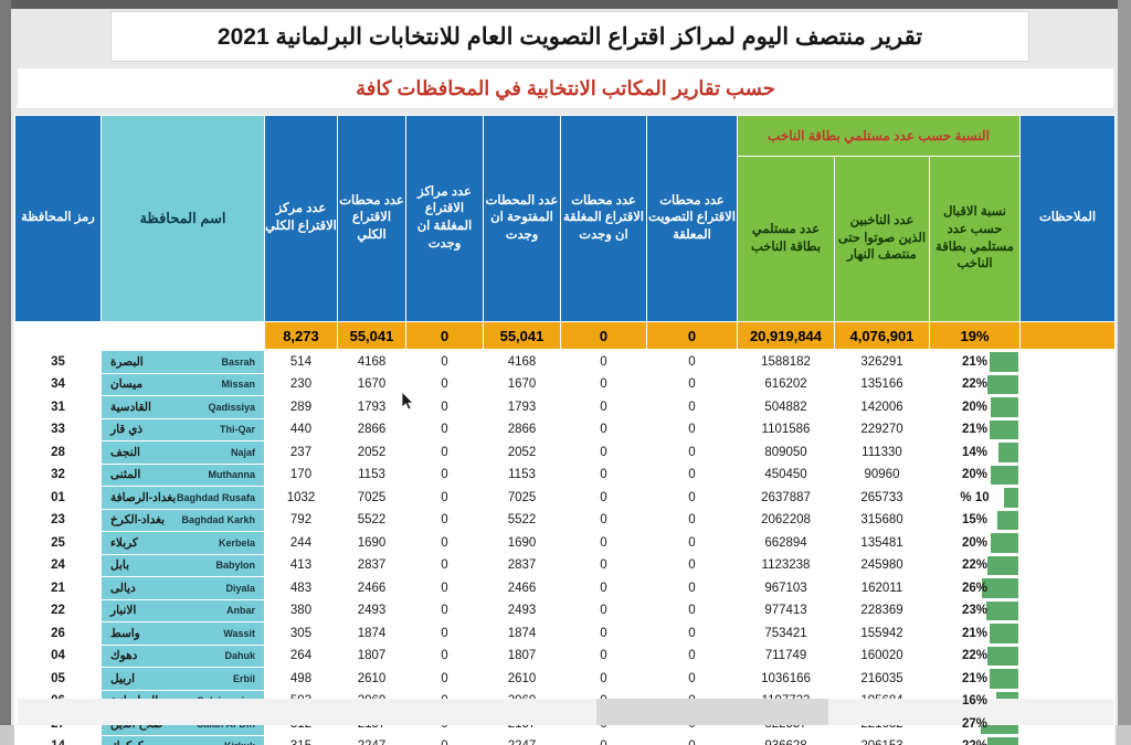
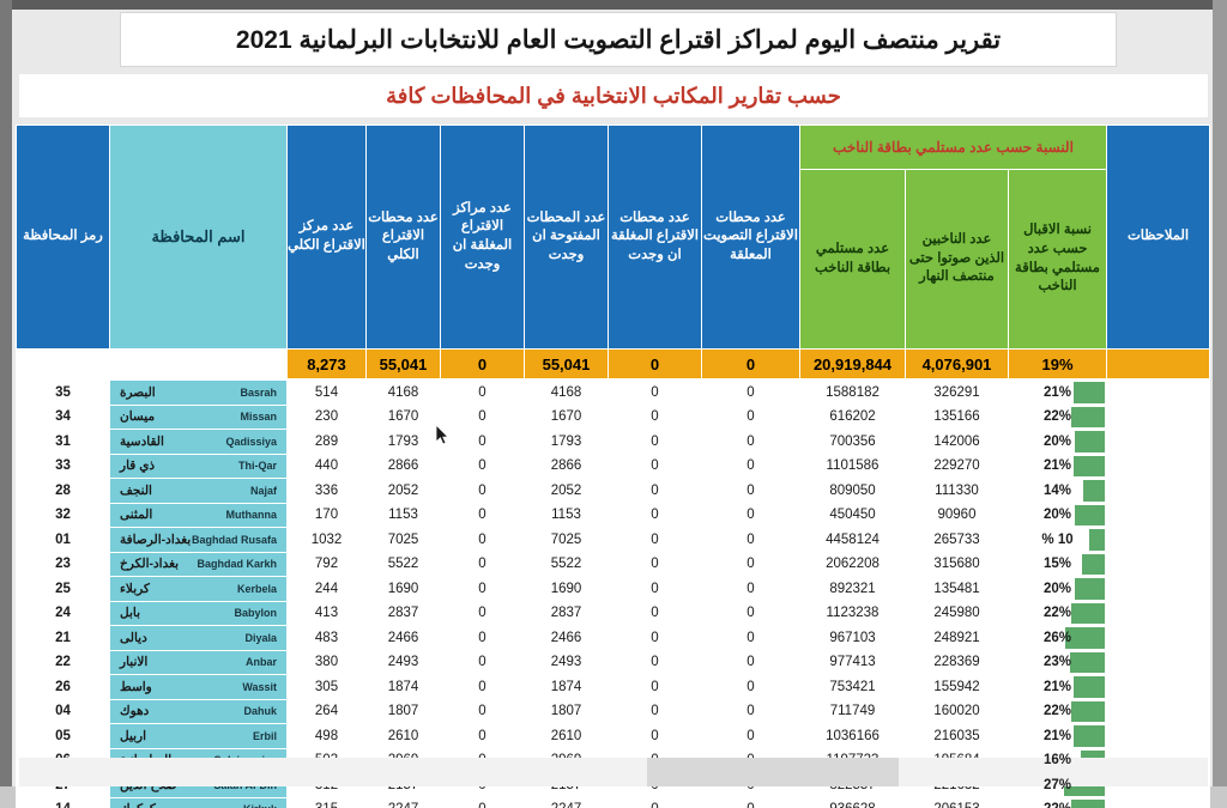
  تقرير منتصف اليوم لمراكز اقتراع التصويت العام للانتخابات البرلمانية 2021
  حسب تقارير المكاتب الانتخابية في المحافظات كافة
  الملاحظات	النسبة حسب عدد مستلمي بطاقة الناخب	عدد محطات الاقتراع التصويت المعلقة	عدد محطات الاقتراع المغلقة ان وجدت	عدد المحطات المفتوحة ان وجدت	عدد مراكز الاقتراع المغلقة ان وجدت	عدد محطات الاقتراع الكلي	عدد مركز الاقتراع الكلي	اسم المحافظة	رمز المحافظة
  نسبة الاقبال حسب عدد مستلمي بطاقة الناخب	عدد الناخبين الذين صوتوا حتى منتصف النهار	عدد مستلمي بطاقة الناخب
  	19%	4,076,901	20,919,844	0	0	55,041	0	55,041	8,273
  	21%	326291	1588182	0	0	4168	0	4168	514	Basrahالبصرة	35
  	22%	135166	616202	0	0	1670	0	1670	230	Missanميسان	34
- 	20%	142006	504882	0	0	1793	0	1793	289	Qadissiyaالقادسية	31
+ 	20%	142006	700356	0	0	1793	0	1793	289	Qadissiyaالقادسية	31
  	21%	229270	1101586	0	0	2866	0	2866	440	Thi-Qarذي قار	33
- 	14%	111330	809050	0	0	2052	0	2052	237	Najafالنجف	28
+ 	14%	111330	809050	0	0	2052	0	2052	336	Najafالنجف	28
  	20%	90960	450450	0	0	1153	0	1153	170	Muthannaالمثنى	32
- 	10 %	265733	2637887	0	0	7025	0	7025	1032	Baghdad Rusafaبغداد-الرصافة	01
+ 	10 %	265733	4458124	0	0	7025	0	7025	1032	Baghdad Rusafaبغداد-الرصافة	01
  	15%	315680	2062208	0	0	5522	0	5522	792	Baghdad Karkhبغداد-الكرخ	23
- 	20%	135481	662894	0	0	1690	0	1690	244	Kerbelaكربلاء	25
+ 	20%	135481	892321	0	0	1690	0	1690	244	Kerbelaكربلاء	25
  	22%	245980	1123238	0	0	2837	0	2837	413	Babylonبابل	24
- 	26%	162011	967103	0	0	2466	0	2466	483	Diyalaديالى	21
+ 	26%	248921	967103	0	0	2466	0	2466	483	Diyalaديالى	21
  	23%	228369	977413	0	0	2493	0	2493	380	Anbarالانبار	22
  	21%	155942	753421	0	0	1874	0	1874	305	Wassitواسط	26
  	22%	160020	711749	0	0	1807	0	1807	264	Dahukدهوك	04
  	21%	216035	1036166	0	0	2610	0	2610	498	Erbilاربيل	05
